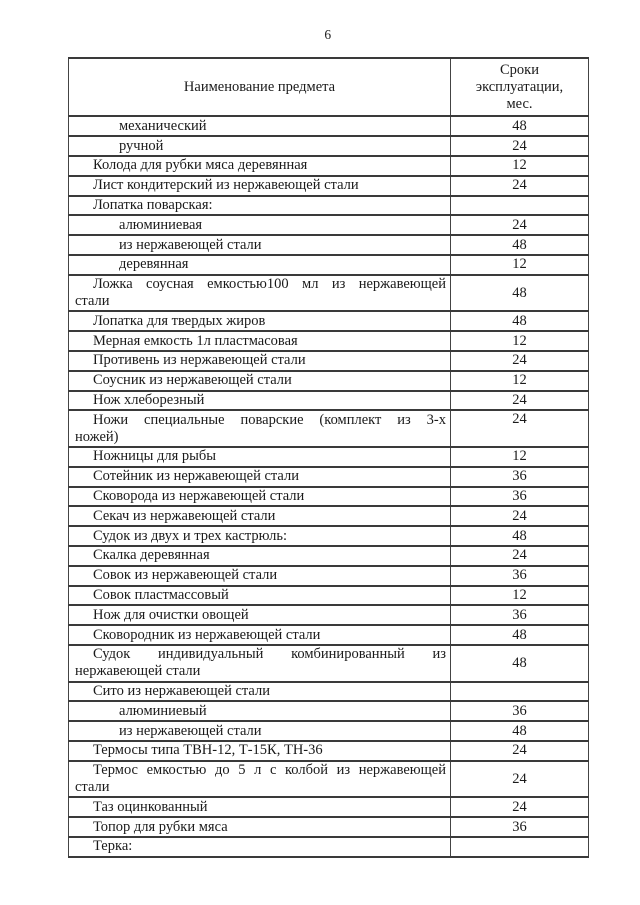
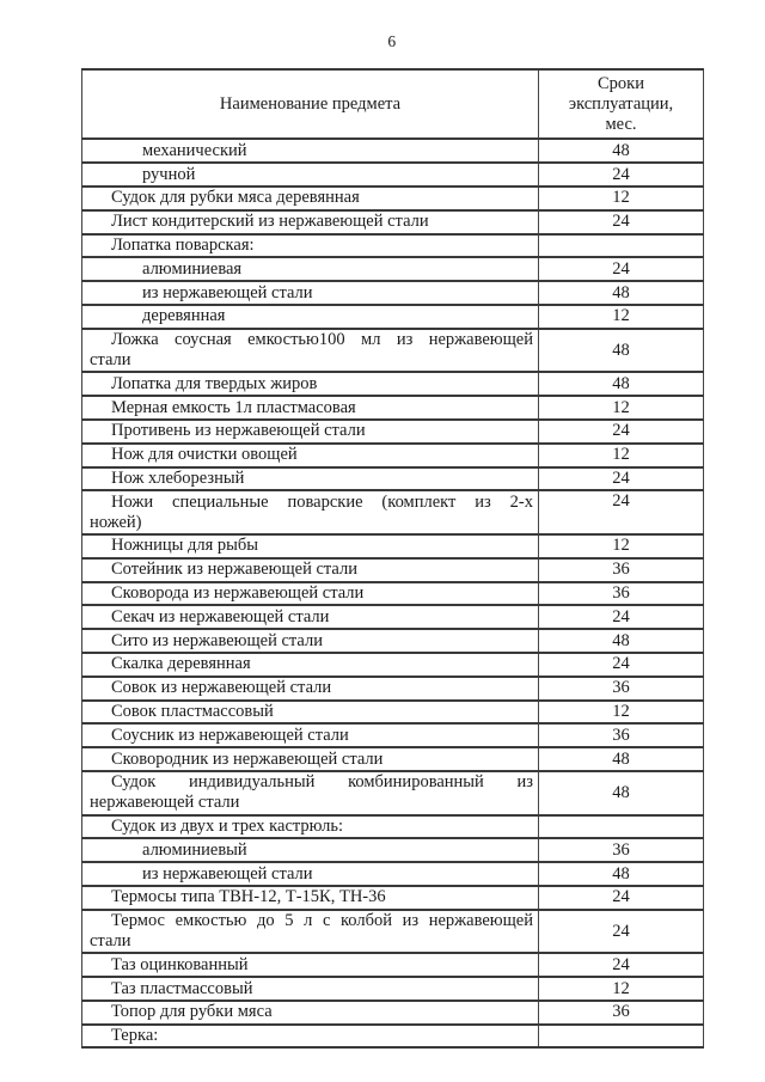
  6
  Наименование предмета	Сроки эксплуатации, мес.
  механический	48
  ручной	24
- Колода для рубки мяса деревянная	12
+ Судок для рубки мяса деревянная	12
  Лист кондитерский из нержавеющей стали	24
  Лопатка поварская:
  алюминиевая	24
  из нержавеющей стали	48
  деревянная	12
  Ложка соусная емкостью100 мл из нержавеющейстали	48
  Лопатка для твердых жиров	48
  Мерная емкость 1л пластмасовая	12
  Противень из нержавеющей стали	24
- Соусник из нержавеющей стали	12
+ Нож для очистки овощей	12
  Нож хлеборезный	24
- Ножи специальные поварские (комплект из 3-хножей)	24
+ Ножи специальные поварские (комплект из 2-хножей)	24
  Ножницы для рыбы	12
  Сотейник из нержавеющей стали	36
  Сковорода из нержавеющей стали	36
  Секач из нержавеющей стали	24
- Судок из двух и трех кастрюль:	48
+ Сито из нержавеющей стали	48
  Скалка деревянная	24
  Совок из нержавеющей стали	36
  Совок пластмассовый	12
- Нож для очистки овощей	36
+ Соусник из нержавеющей стали	36
  Сковородник из нержавеющей стали	48
  Судок индивидуальный комбинированный изнержавеющей стали	48
- Сито из нержавеющей стали
+ Судок из двух и трех кастрюль:
  алюминиевый	36
  из нержавеющей стали	48
  Термосы типа ТВН-12, Т-15К, ТН-36	24
  Термос емкостью до 5 л с колбой из нержавеющейстали	24
  Таз оцинкованный	24
+ Таз пластмассовый	12
  Топор для рубки мяса	36
  Терка:
